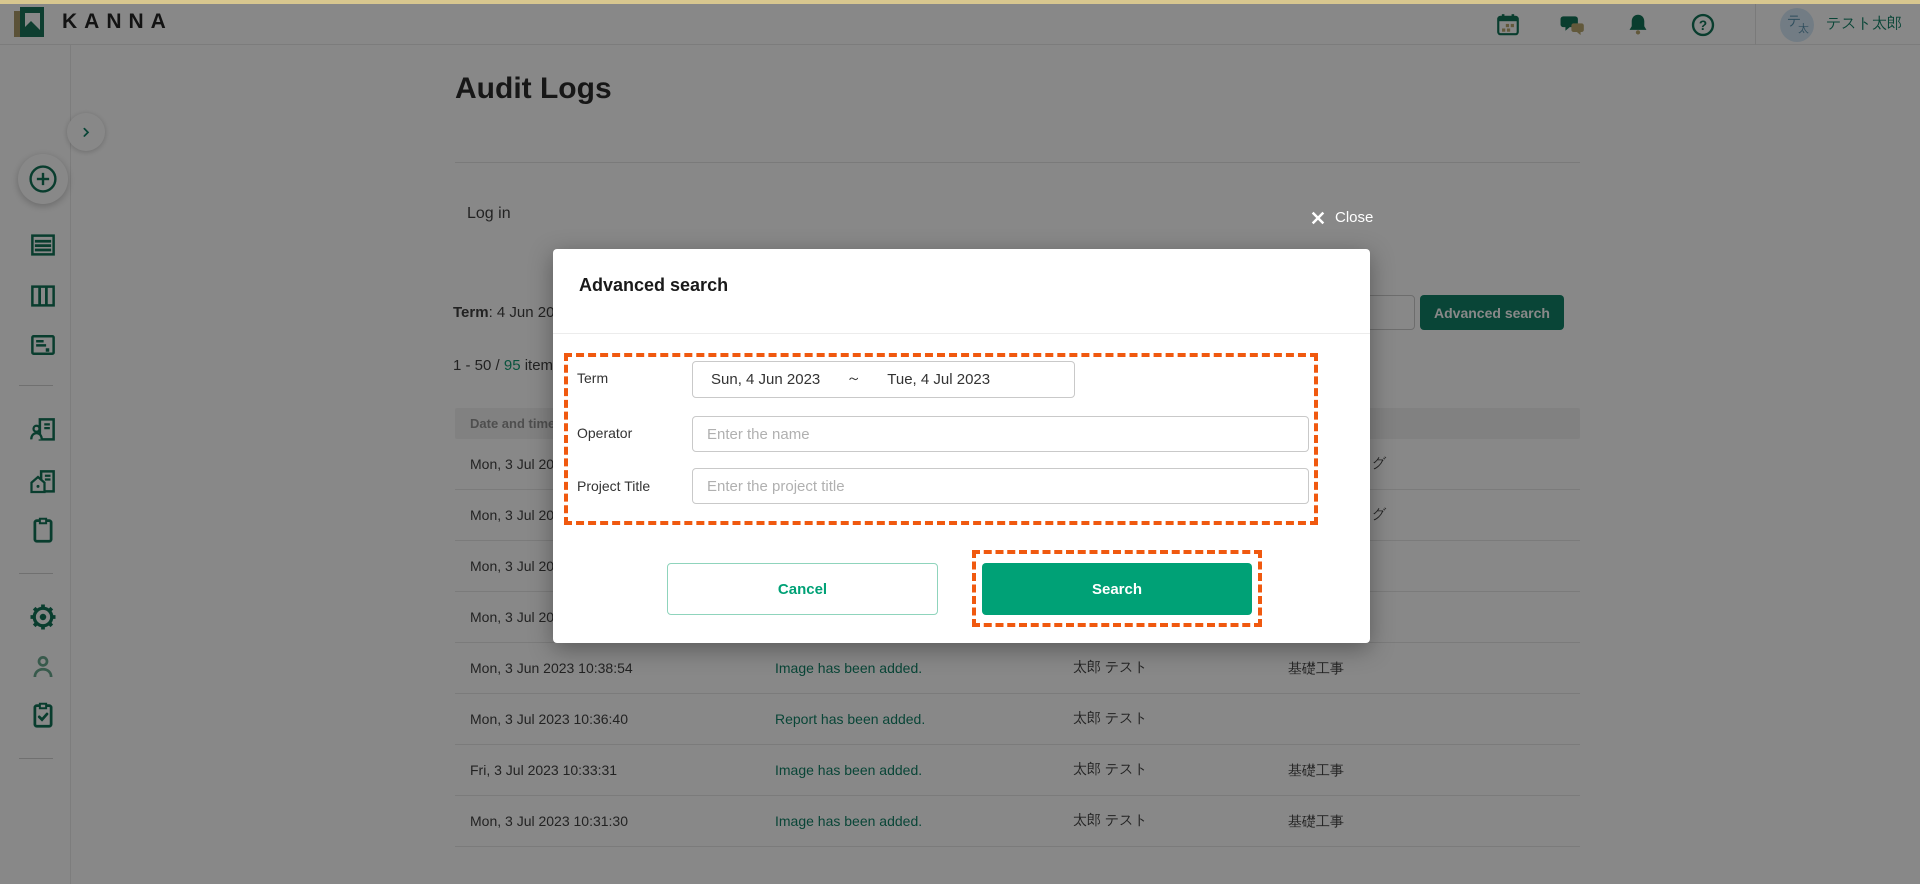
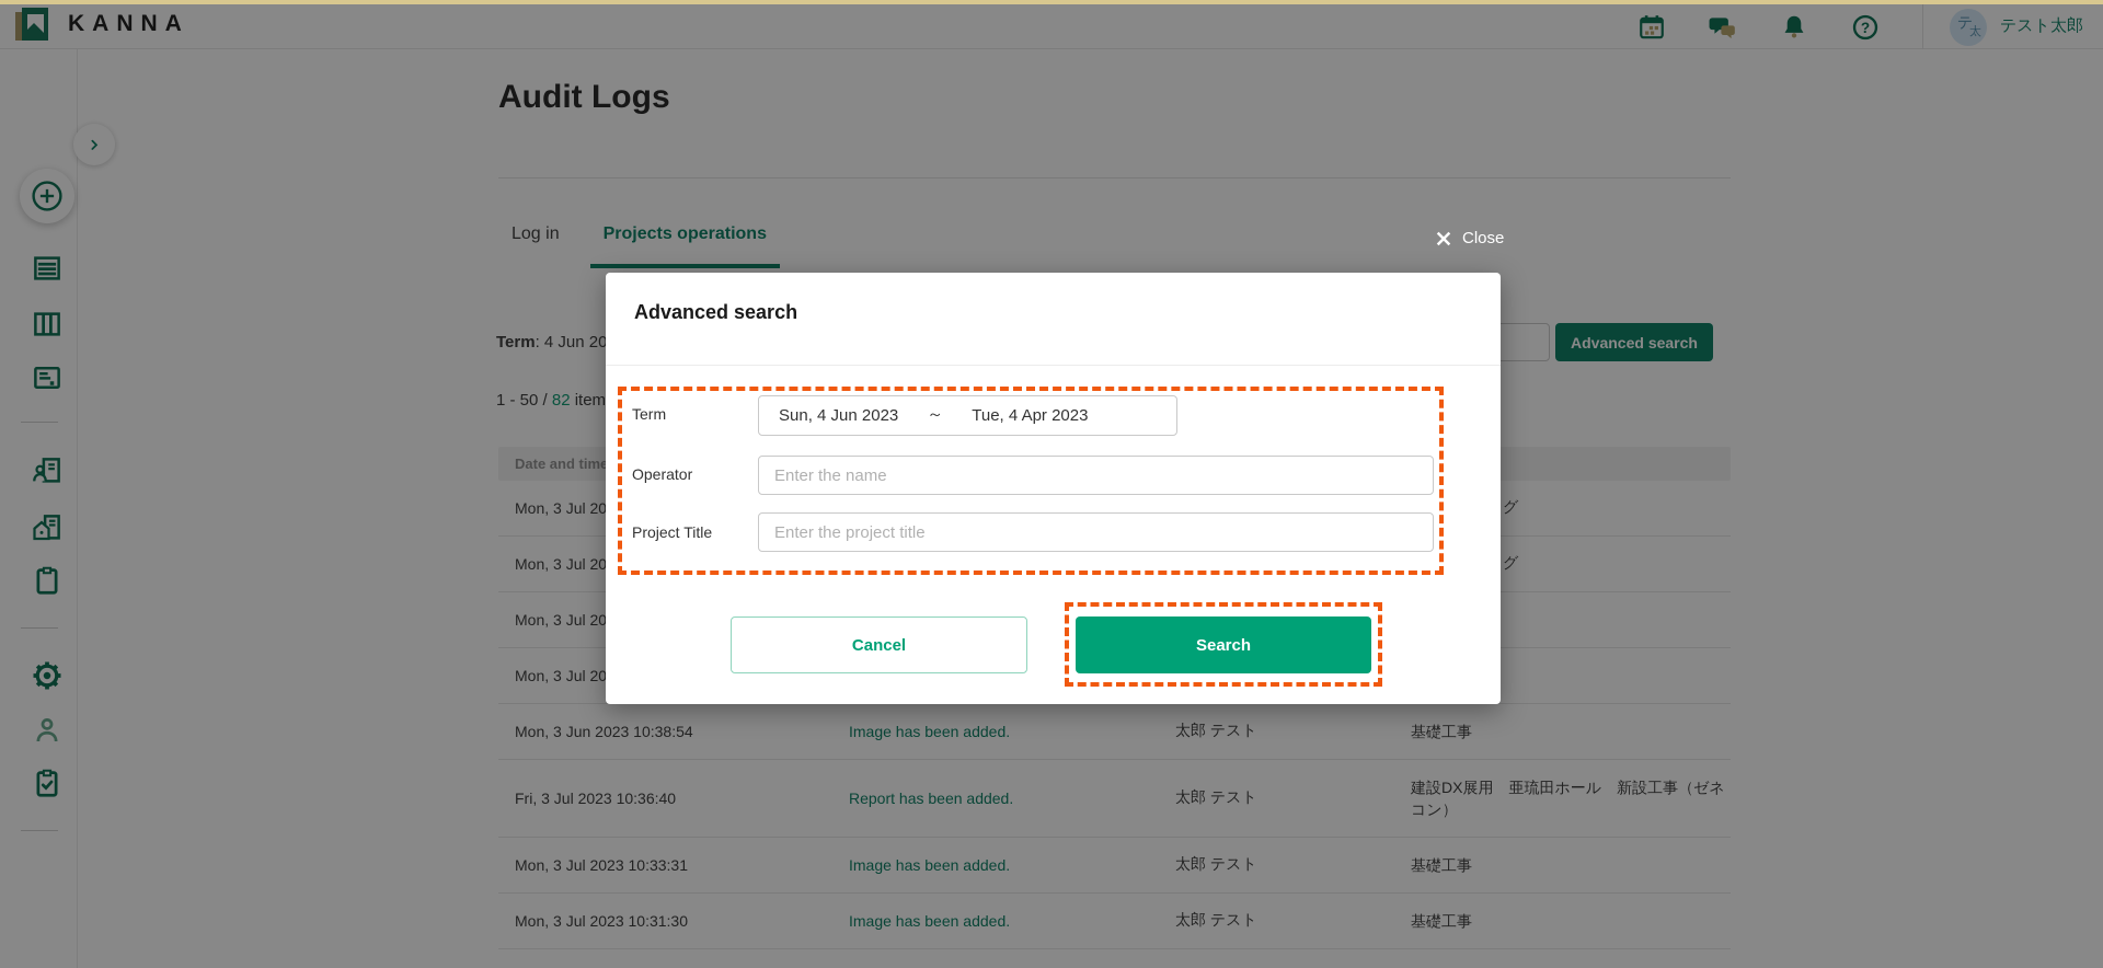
  KANNA
  ?
  テ
  太
  テスト太郎
  Audit Logs
  Log in
+ Projects operations
  Term: 4 Jun 20
  Advanced search
- 1 - 50 / 95 item
+ 1 - 50 / 82 item
  Date and time
  Mon, 3 Jul 20
  グ
  Mon, 3 Jul 20
  グ
  Mon, 3 Jul 20
  Mon, 3 Jul 20
  Mon, 3 Jun 2023 10:38:54
  Image has been added.
  太郎 テスト
  基礎工事
- Mon, 3 Jul 2023 10:36:40
+ Fri, 3 Jul 2023 10:36:40
  Report has been added.
  太郎 テスト
+ 建設DX展用 亜琉田ホール 新設工事（ゼネコン）
- Fri, 3 Jul 2023 10:33:31
+ Mon, 3 Jul 2023 10:33:31
  Image has been added.
  太郎 テスト
  基礎工事
  Mon, 3 Jul 2023 10:31:30
  Image has been added.
  太郎 テスト
  基礎工事
  Close
  Advanced search
  Term
  Sun, 4 Jun 2023
  ～
- Tue, 4 Jul 2023
+ Tue, 4 Apr 2023
  Operator
  Enter the name
  Project Title
  Enter the project title
  Cancel
  Search
